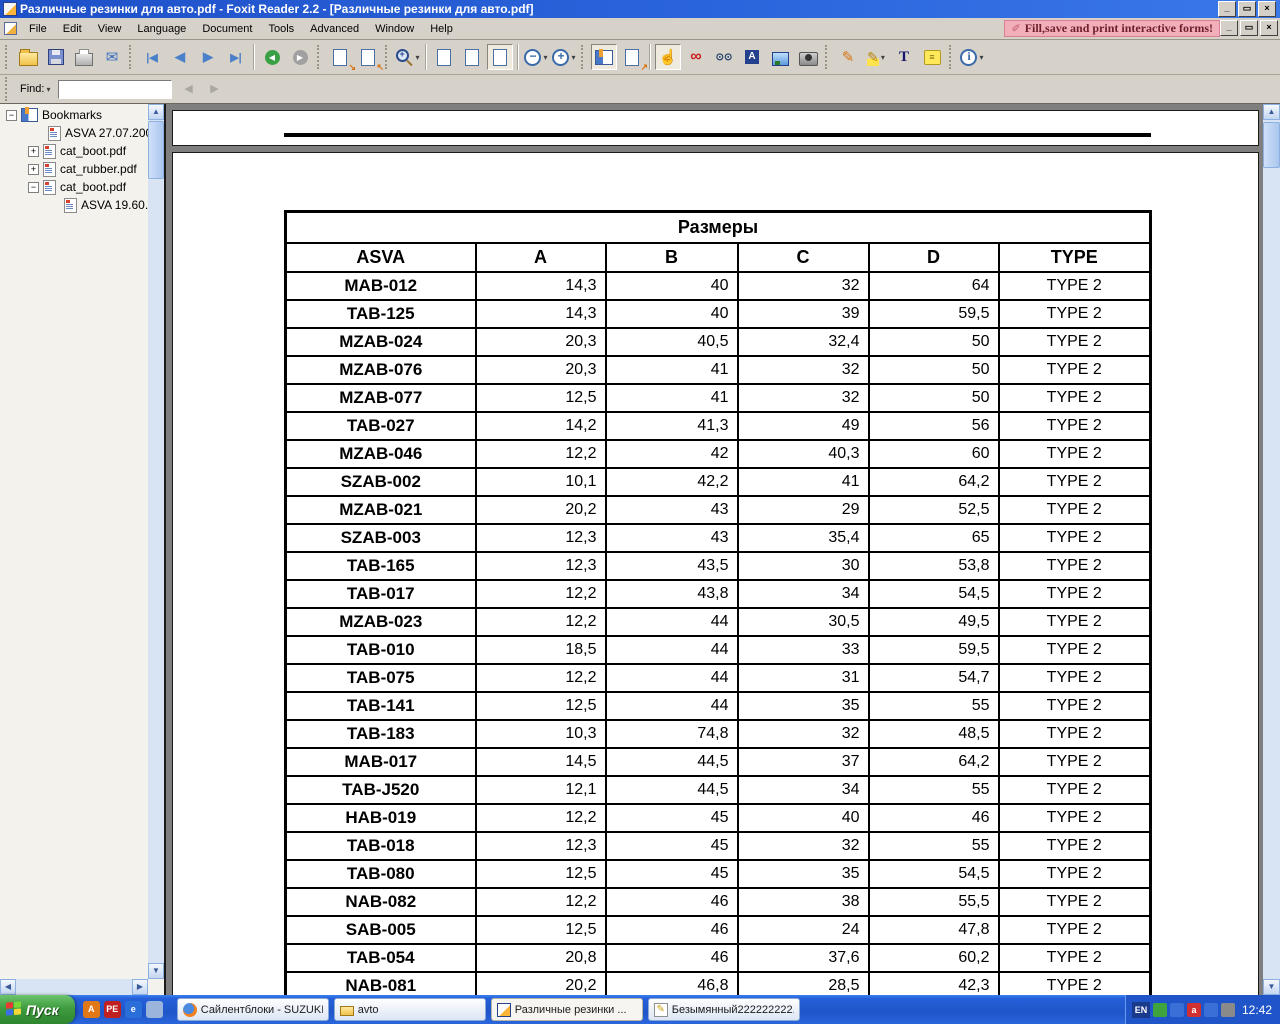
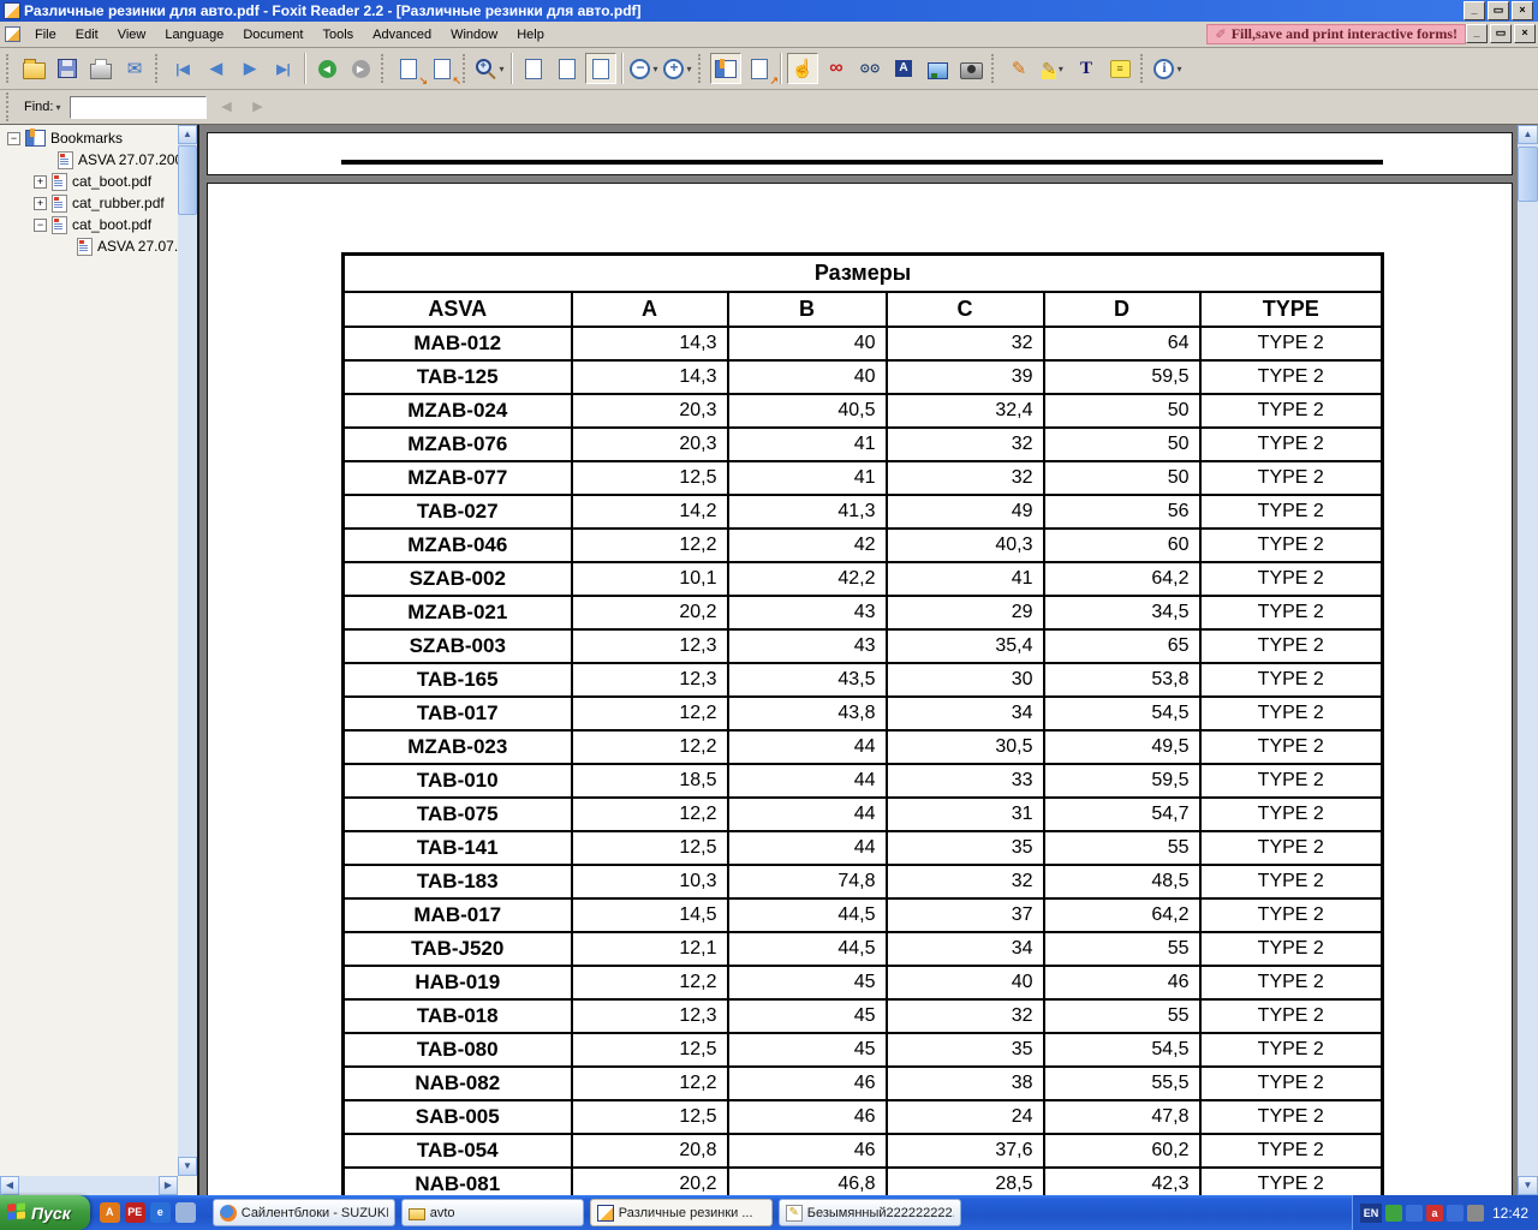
  Различные резинки для авто.pdf - Foxit Reader 2.2 - [Различные резинки для авто.pdf]
  _
  ▭
  ×
  File
  Edit
  View
  Language
  Document
  Tools
  Advanced
  Window
  Help
  ✐
  Fill,save and print interactive forms!
  _
  ▭
  ×
  ✉
  |◀
  ◀
  ▶
  ▶|
  ◀
  ▶
  ↘
  ↖
  ▾
  −
  ▾
  +
  ▾
  ↗
  ☝
  ∞
  ⊙⊙
  A
  ✎
  ✎
  ▾
  T
  ≡
  i
  ▾
  Find:
  ▾
  ◀
  ▶
  −
  Bookmarks
  ASVA 27.07.20
  +
  cat_boot.pdf
  +
  cat_rubber.pdf
  −
  cat_boot.pdf
- ASVA 19.60.
+ ASVA 27.07.
  ▲
  ▼
  ◀
  ▶
  Размеры
  ASVA	A	B	C	D	TYPE
  MAB-012	14,3	40	32	64	TYPE 2
  TAB-125	14,3	40	39	59,5	TYPE 2
  MZAB-024	20,3	40,5	32,4	50	TYPE 2
  MZAB-076	20,3	41	32	50	TYPE 2
  MZAB-077	12,5	41	32	50	TYPE 2
  TAB-027	14,2	41,3	49	56	TYPE 2
  MZAB-046	12,2	42	40,3	60	TYPE 2
  SZAB-002	10,1	42,2	41	64,2	TYPE 2
- MZAB-021	20,2	43	29	52,5	TYPE 2
+ MZAB-021	20,2	43	29	34,5	TYPE 2
  SZAB-003	12,3	43	35,4	65	TYPE 2
  TAB-165	12,3	43,5	30	53,8	TYPE 2
  TAB-017	12,2	43,8	34	54,5	TYPE 2
  MZAB-023	12,2	44	30,5	49,5	TYPE 2
  TAB-010	18,5	44	33	59,5	TYPE 2
  TAB-075	12,2	44	31	54,7	TYPE 2
  TAB-141	12,5	44	35	55	TYPE 2
  TAB-183	10,3	74,8	32	48,5	TYPE 2
  MAB-017	14,5	44,5	37	64,2	TYPE 2
  TAB-J520	12,1	44,5	34	55	TYPE 2
  HAB-019	12,2	45	40	46	TYPE 2
  TAB-018	12,3	45	32	55	TYPE 2
  TAB-080	12,5	45	35	54,5	TYPE 2
  NAB-082	12,2	46	38	55,5	TYPE 2
  SAB-005	12,5	46	24	47,8	TYPE 2
  TAB-054	20,8	46	37,6	60,2	TYPE 2
  NAB-081	20,2	46,8	28,5	42,3	TYPE 2
  ▲
  ▼
  Пуск
  A
  PE
  e
  Сайлентблоки - SUZUKI
  avto
  Различные резинки ...
  ✎
  Безымянный222222222
  EN
  a
  12:42
